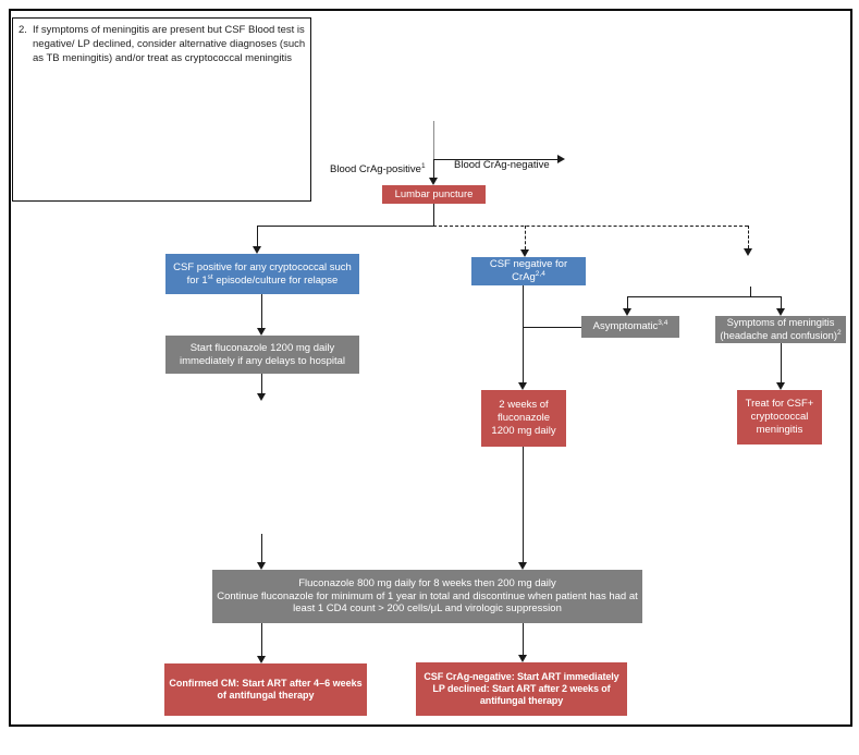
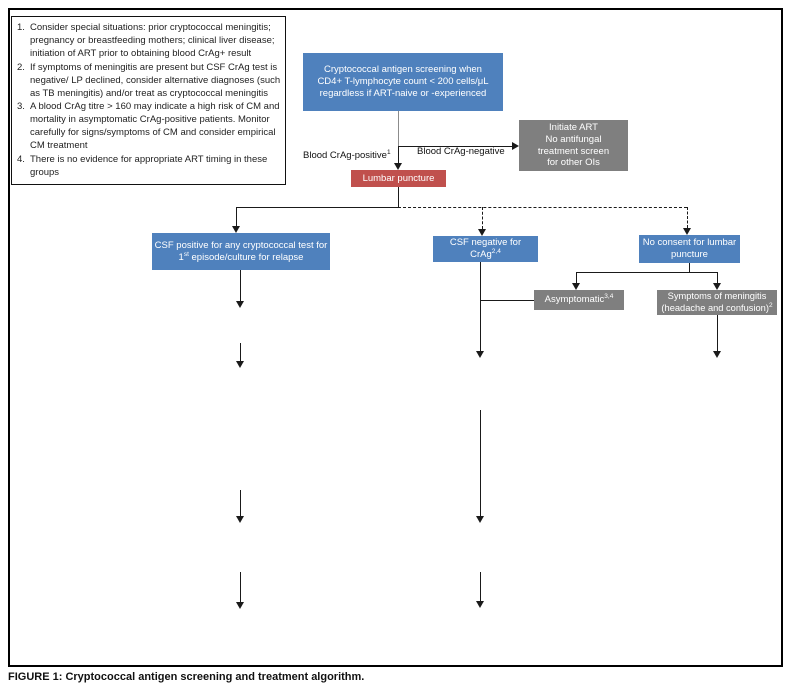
+ 1.
+ Consider special situations: prior cryptococcal meningitis; pregnancy or breastfeeding mothers; clinical liver disease; initiation of ART prior to obtaining blood CrAg+ result
  2.
- If symptoms of meningitis are present but CSF Blood test is negative/ LP declined, consider alternative diagnoses (such as TB meningitis) and/or treat as cryptococcal meningitis
+ If symptoms of meningitis are present but CSF CrAg test is negative/ LP declined, consider alternative diagnoses (such as TB meningitis) and/or treat as cryptococcal meningitis
+ 3.
+ A blood CrAg titre > 160 may indicate a high risk of CM and mortality in asymptomatic CrAg-positive patients. Monitor carefully for signs/symptoms of CM and consider empirical CM treatment
+ 4.
+ There is no evidence for appropriate ART timing in these groups
+ Cryptococcal antigen screening when
+ CD4+ T-lymphocyte count < 200 cells/μL
+ regardless if ART-naive or -experienced
+ Initiate ART
+ No antifungal
+ treatment screen
+ for other OIs
  Lumbar puncture
- CSF positive for any cryptococcal such for 1 episode/culture for relapse
+ CSF positive for any cryptococcal test for 1 episode/culture for relapse
  CSF negative for CrAg
+ No consent for lumbar
+ puncture
  Asymptomatic
  Symptoms of meningitis
  (headache and confusion)
- Start fluconazole 1200 mg daily
- immediately if any delays to hospital
- 2 weeks of
- fluconazole
- 1200 mg daily
- Treat for CSF+
- cryptococcal
- meningitis
- Fluconazole 800 mg daily for 8 weeks then 200 mg daily
- Continue fluconazole for minimum of 1 year in total and discontinue when patient has had at least 1 CD4 count > 200 cells/μL and virologic suppression
- Confirmed CM: Start ART after 4–6 weeks of antifungal therapy
- CSF CrAg-negative: Start ART immediately
- LP declined: Start ART after 2 weeks of antifungal therapy
  Blood CrAg-positive
  Blood CrAg-negative
+ FIGURE 1: Cryptococcal antigen screening and treatment algorithm.
